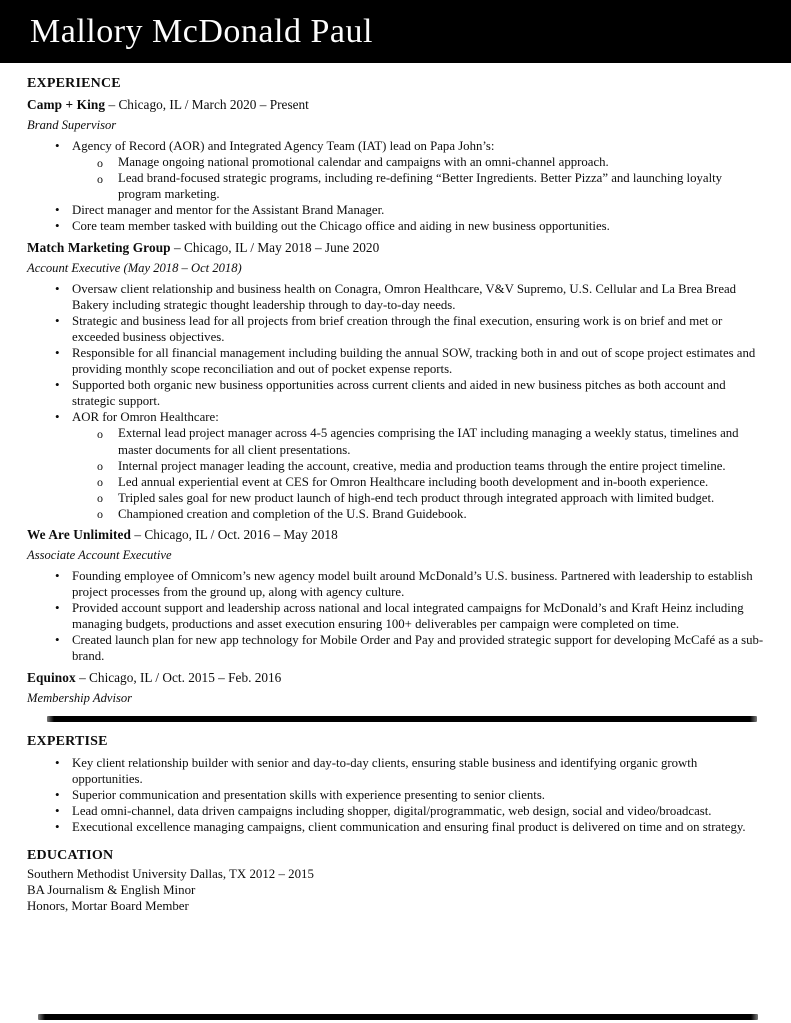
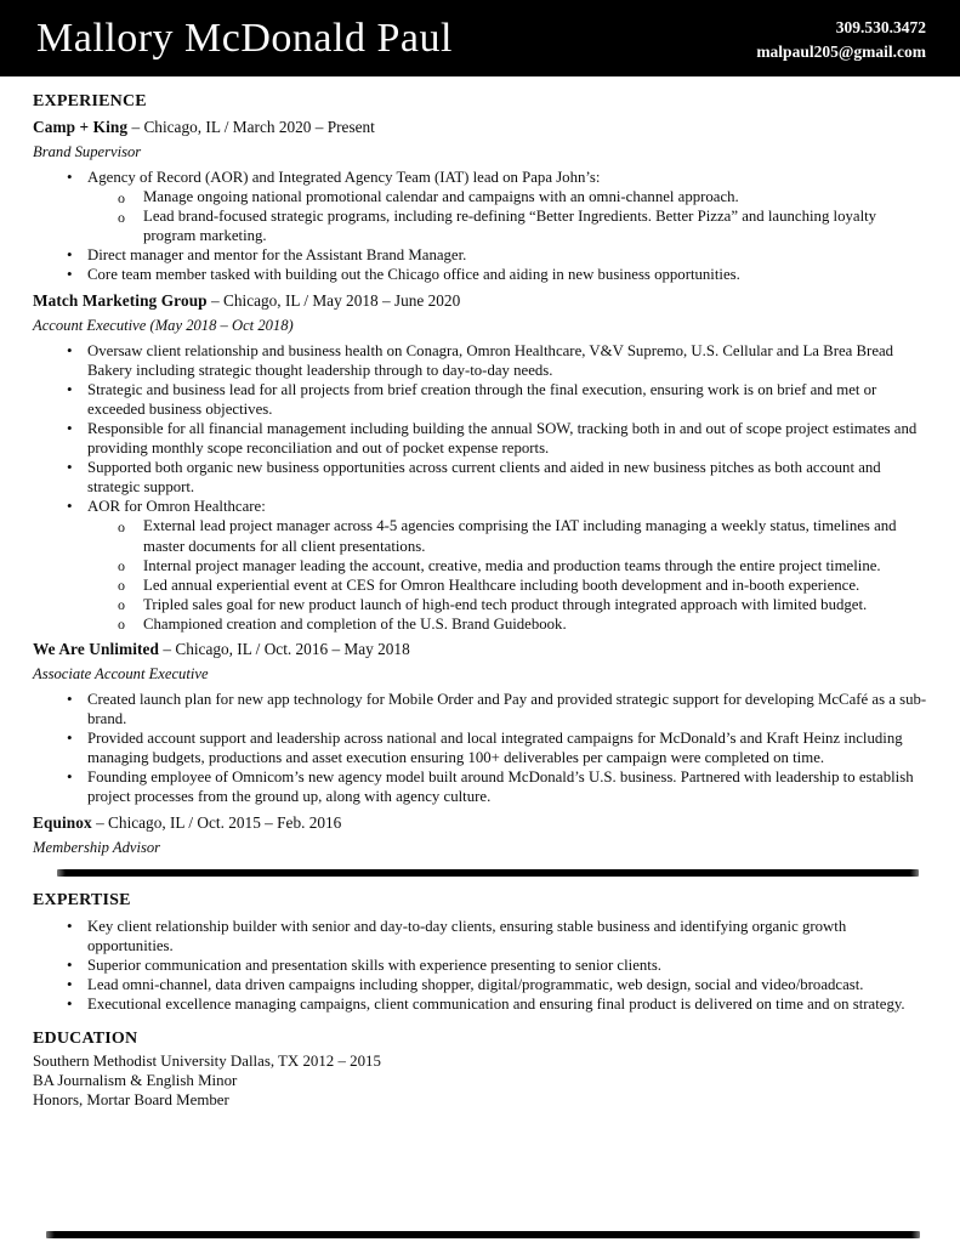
  Mallory McDonald Paul
+ 309.530.3472
+ malpaul205@gmail.com
  EXPERIENCE
  Camp + King – Chicago, IL / March 2020 – Present
  Brand Supervisor
  Agency of Record (AOR) and Integrated Agency Team (IAT) lead on Papa John’s:
  Manage ongoing national promotional calendar and campaigns with an omni-channel approach.
  Lead brand-focused strategic programs, including re-defining “Better Ingredients. Better Pizza” and launching loyalty program marketing.
  Direct manager and mentor for the Assistant Brand Manager.
  Core team member tasked with building out the Chicago office and aiding in new business opportunities.
  Match Marketing Group – Chicago, IL / May 2018 – June 2020
  Account Executive (May 2018 – Oct 2018)
  Oversaw client relationship and business health on Conagra, Omron Healthcare, V&V Supremo, U.S. Cellular and La Brea Bread Bakery including strategic thought leadership through to day-to-day needs.
  Strategic and business lead for all projects from brief creation through the final execution, ensuring work is on brief and met or exceeded business objectives.
  Responsible for all financial management including building the annual SOW, tracking both in and out of scope project estimates and providing monthly scope reconciliation and out of pocket expense reports.
  Supported both organic new business opportunities across current clients and aided in new business pitches as both account and strategic support.
  AOR for Omron Healthcare:
  External lead project manager across 4-5 agencies comprising the IAT including managing a weekly status, timelines and master documents for all client presentations.
  Internal project manager leading the account, creative, media and production teams through the entire project timeline.
  Led annual experiential event at CES for Omron Healthcare including booth development and in-booth experience.
  Tripled sales goal for new product launch of high-end tech product through integrated approach with limited budget.
  Championed creation and completion of the U.S. Brand Guidebook.
  We Are Unlimited – Chicago, IL / Oct. 2016 – May 2018
  Associate Account Executive
- Founding employee of Omnicom’s new agency model built around McDonald’s U.S. business. Partnered with leadership to establish project processes from the ground up, along with agency culture.
+ Created launch plan for new app technology for Mobile Order and Pay and provided strategic support for developing McCafé as a sub-brand.
  Provided account support and leadership across national and local integrated campaigns for McDonald’s and Kraft Heinz including managing budgets, productions and asset execution ensuring 100+ deliverables per campaign were completed on time.
- Created launch plan for new app technology for Mobile Order and Pay and provided strategic support for developing McCafé as a sub-brand.
+ Founding employee of Omnicom’s new agency model built around McDonald’s U.S. business. Partnered with leadership to establish project processes from the ground up, along with agency culture.
  Equinox – Chicago, IL / Oct. 2015 – Feb. 2016
  Membership Advisor
  EXPERTISE
  Key client relationship builder with senior and day-to-day clients, ensuring stable business and identifying organic growth opportunities.
  Superior communication and presentation skills with experience presenting to senior clients.
  Lead omni-channel, data driven campaigns including shopper, digital/programmatic, web design, social and video/broadcast.
  Executional excellence managing campaigns, client communication and ensuring final product is delivered on time and on strategy.
  EDUCATION
  Southern Methodist University Dallas, TX 2012 – 2015
  BA Journalism & English Minor
  Honors, Mortar Board Member
